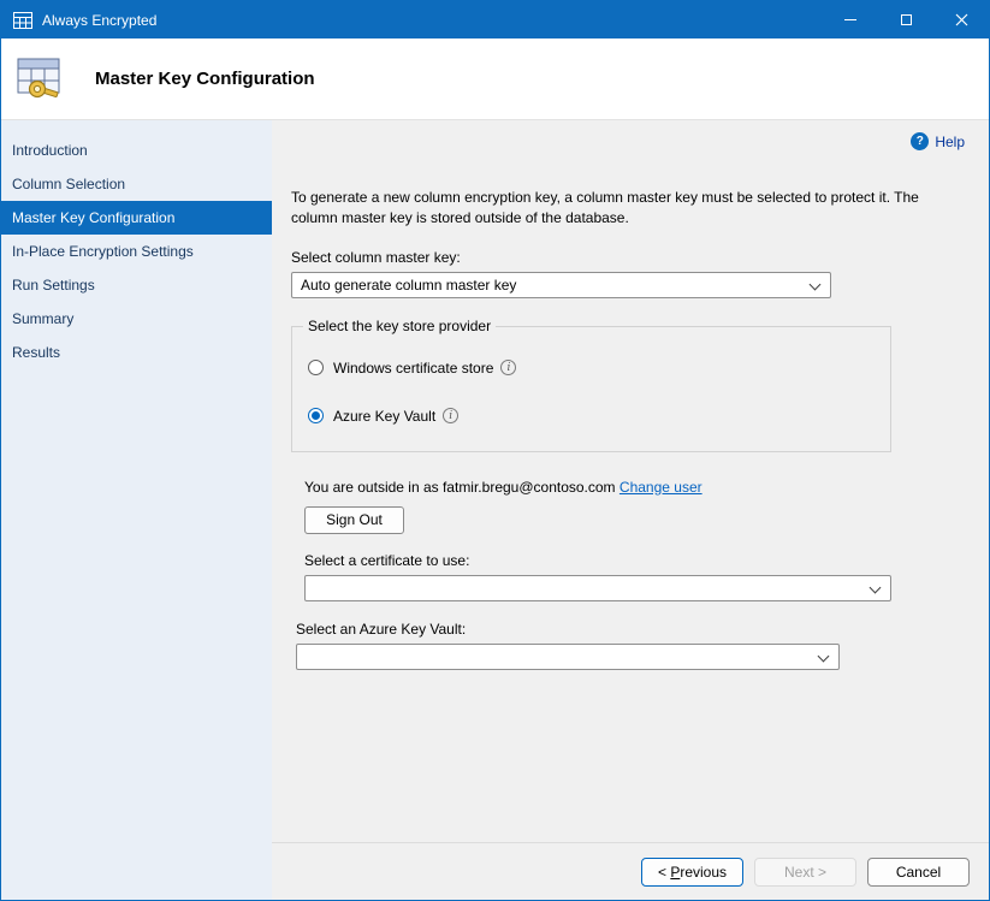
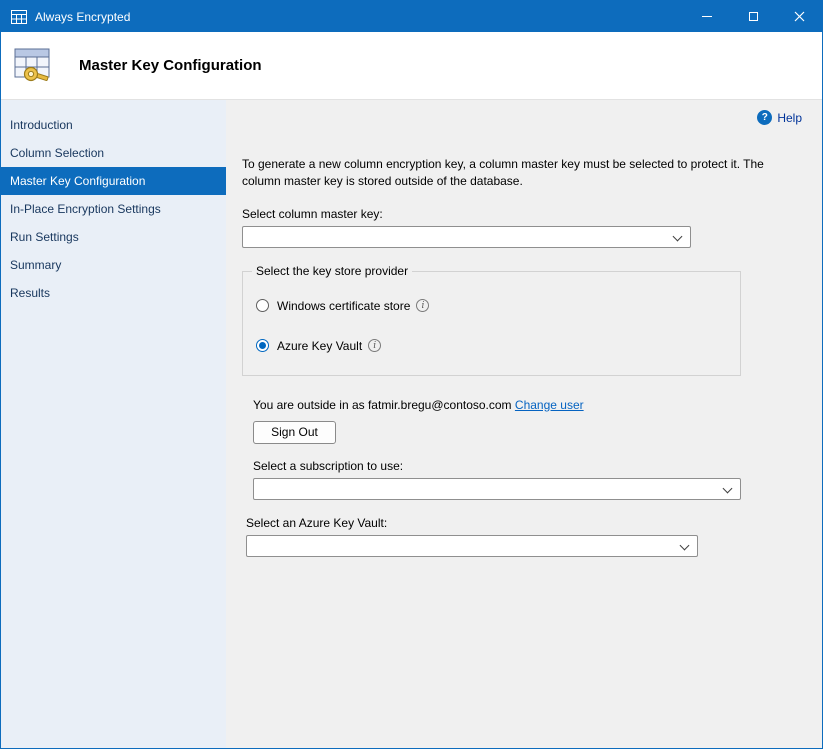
  Always Encrypted
  Master Key Configuration
  Introduction
  Column Selection
  Master Key Configuration
  In-Place Encryption Settings
  Run Settings
  Summary
  Results
  ?
  Help
  To generate a new column encryption key, a column master key must be selected to protect it. The column master key is stored outside of the database.
  Select column master key:
- Auto generate column master key
  Select the key store provider
  Windows certificate store
  i
  Azure Key Vault
  i
  You are outside in as fatmir.bregu@contoso.com Change user
  Sign Out
- Select a certificate to use:
+ Select a subscription to use:
  Select an Azure Key Vault:
- < Previous
- Next >
- Cancel
